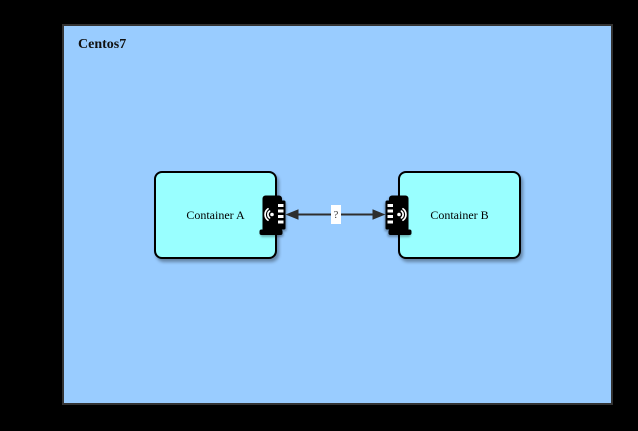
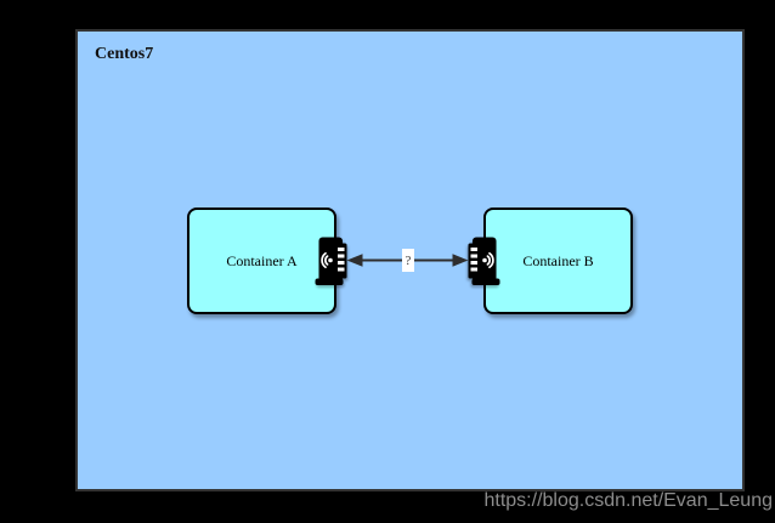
  Centos7
  Container A
  Container B
  ?
+ https://blog.csdn.net/Evan_Leung
